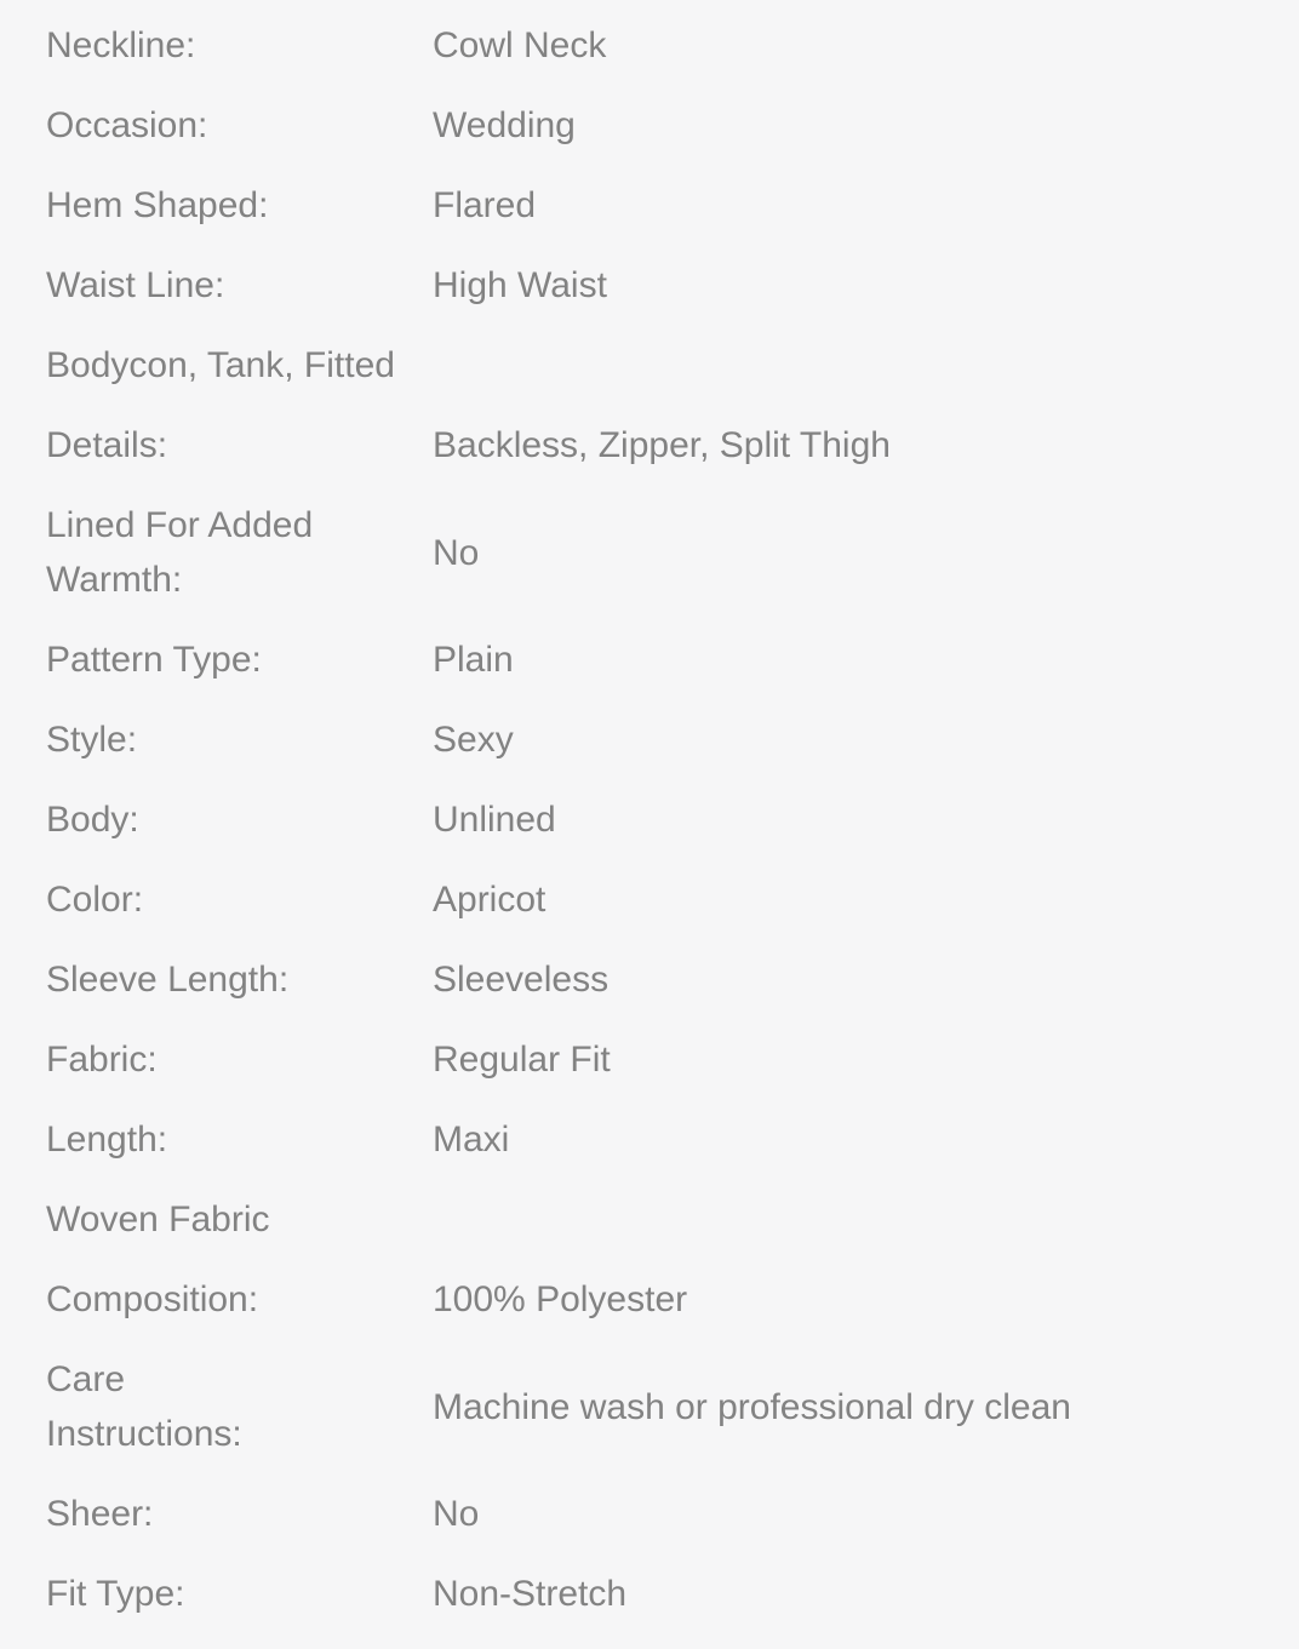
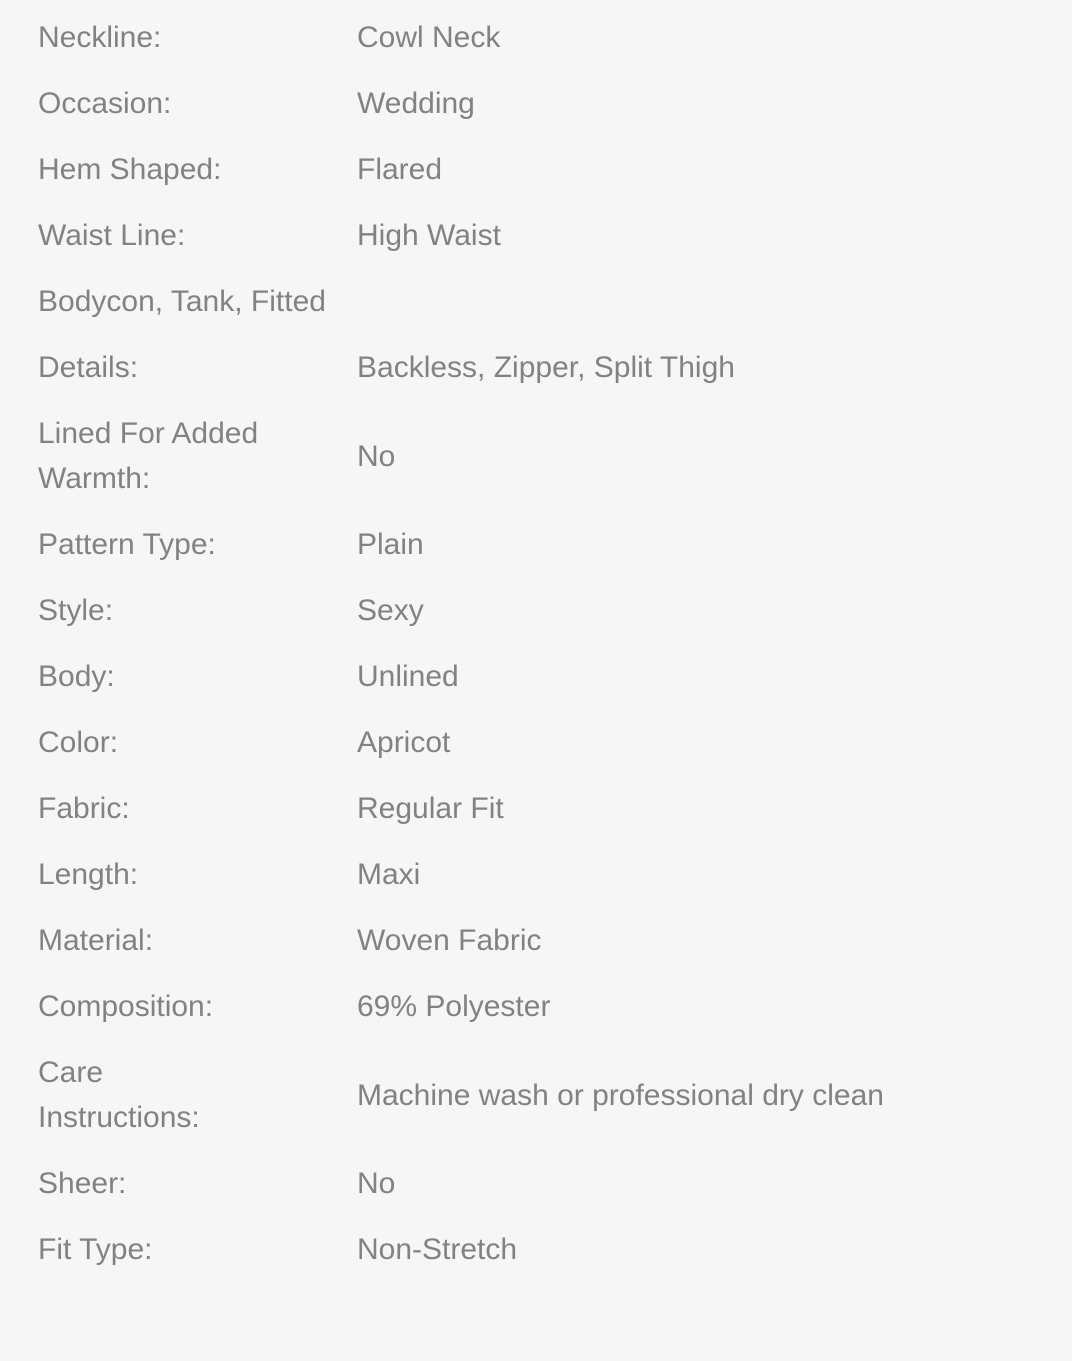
  Neckline:
  Cowl Neck
  Occasion:
  Wedding
  Hem Shaped:
  Flared
  Waist Line:
  High Waist
  Bodycon, Tank, Fitted
  Details:
  Backless, Zipper, Split Thigh
  Lined For Added
  Warmth:
  No
  Pattern Type:
  Plain
  Style:
  Sexy
  Body:
  Unlined
  Color:
  Apricot
- Sleeve Length:
- Sleeveless
  Fabric:
  Regular Fit
  Length:
  Maxi
+ Material:
  Woven Fabric
  Composition:
- 100% Polyester
+ 69% Polyester
  Care
  Instructions:
  Machine wash or professional dry clean
  Sheer:
  No
  Fit Type:
  Non-Stretch
